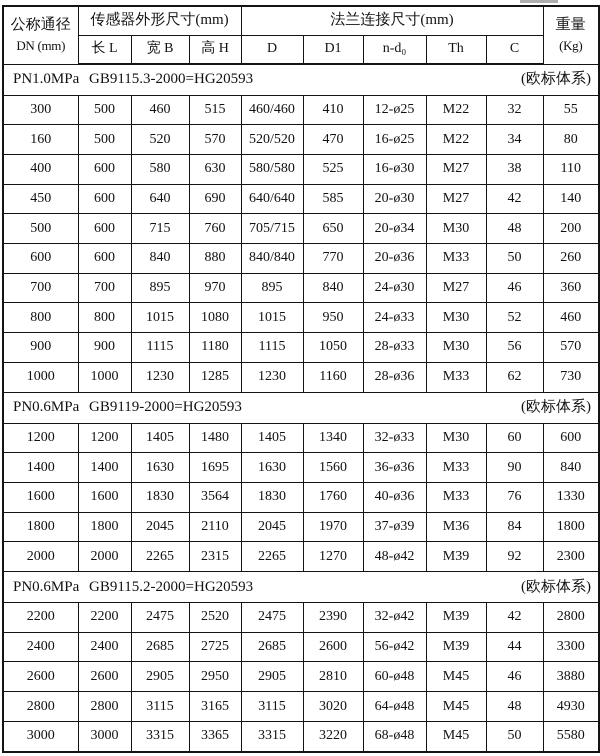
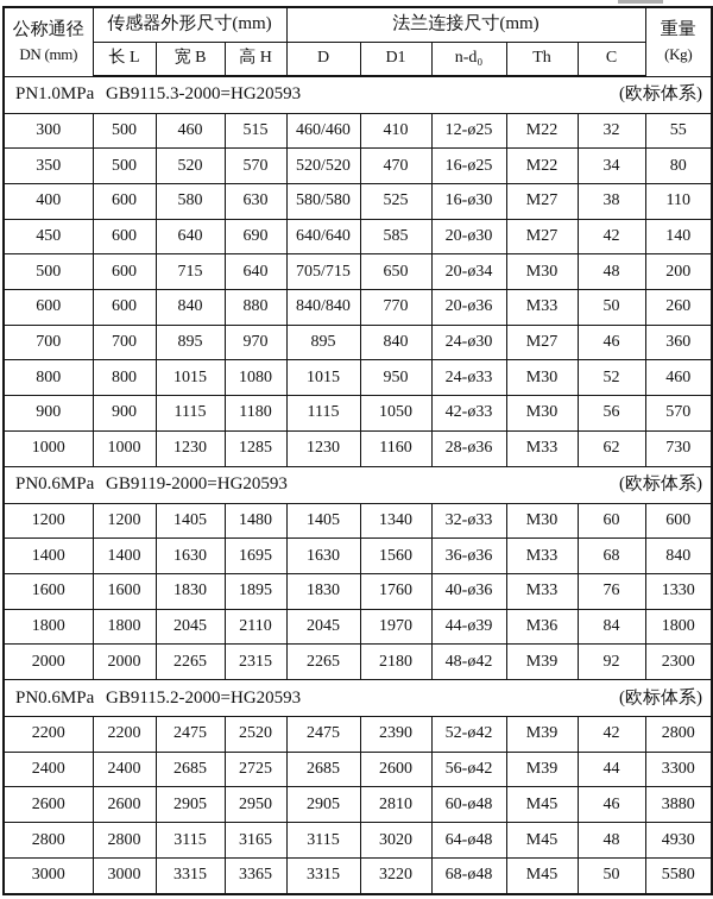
  公称通径 DN (mm)	传感器外形尺寸(mm)	法兰连接尺寸(mm)	重量 (Kg)
  长 L	宽 B	高 H	D	D1	n-d₀	Th	C
  PN1.0MPa GB9115.3-2000=HG20593 (欧标体系)
  300	500	460	515	460/460	410	12-ø25	M22	32	55
- 160	500	520	570	520/520	470	16-ø25	M22	34	80
+ 350	500	520	570	520/520	470	16-ø25	M22	34	80
  400	600	580	630	580/580	525	16-ø30	M27	38	110
  450	600	640	690	640/640	585	20-ø30	M27	42	140
- 500	600	715	760	705/715	650	20-ø34	M30	48	200
+ 500	600	715	640	705/715	650	20-ø34	M30	48	200
  600	600	840	880	840/840	770	20-ø36	M33	50	260
  700	700	895	970	895	840	24-ø30	M27	46	360
  800	800	1015	1080	1015	950	24-ø33	M30	52	460
- 900	900	1115	1180	1115	1050	28-ø33	M30	56	570
+ 900	900	1115	1180	1115	1050	42-ø33	M30	56	570
  1000	1000	1230	1285	1230	1160	28-ø36	M33	62	730
  PN0.6MPa GB9119-2000=HG20593 (欧标体系)
  1200	1200	1405	1480	1405	1340	32-ø33	M30	60	600
- 1400	1400	1630	1695	1630	1560	36-ø36	M33	90	840
+ 1400	1400	1630	1695	1630	1560	36-ø36	M33	68	840
- 1600	1600	1830	3564	1830	1760	40-ø36	M33	76	1330
+ 1600	1600	1830	1895	1830	1760	40-ø36	M33	76	1330
- 1800	1800	2045	2110	2045	1970	37-ø39	M36	84	1800
+ 1800	1800	2045	2110	2045	1970	44-ø39	M36	84	1800
- 2000	2000	2265	2315	2265	1270	48-ø42	M39	92	2300
+ 2000	2000	2265	2315	2265	2180	48-ø42	M39	92	2300
  PN0.6MPa GB9115.2-2000=HG20593 (欧标体系)
- 2200	2200	2475	2520	2475	2390	32-ø42	M39	42	2800
+ 2200	2200	2475	2520	2475	2390	52-ø42	M39	42	2800
  2400	2400	2685	2725	2685	2600	56-ø42	M39	44	3300
  2600	2600	2905	2950	2905	2810	60-ø48	M45	46	3880
  2800	2800	3115	3165	3115	3020	64-ø48	M45	48	4930
  3000	3000	3315	3365	3315	3220	68-ø48	M45	50	5580
